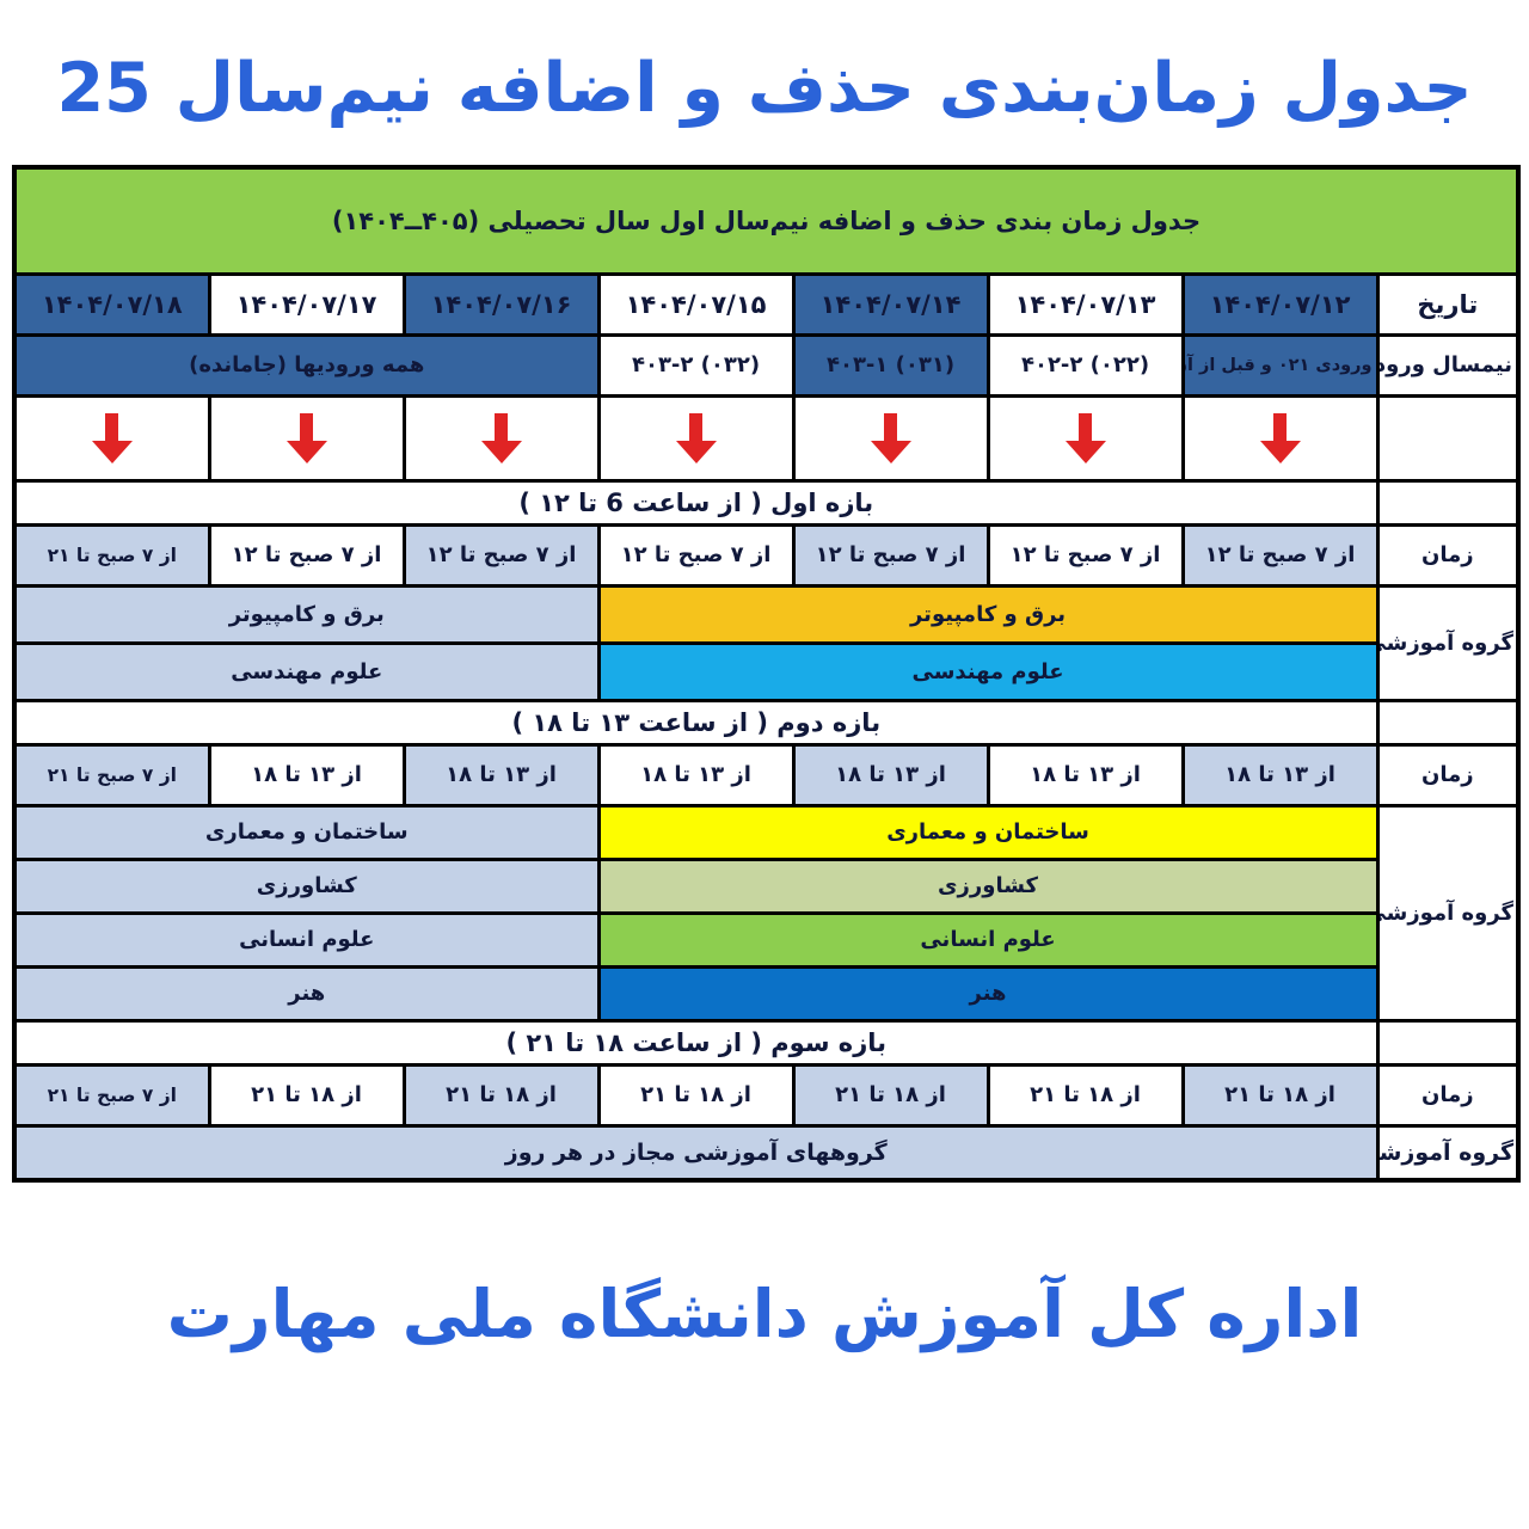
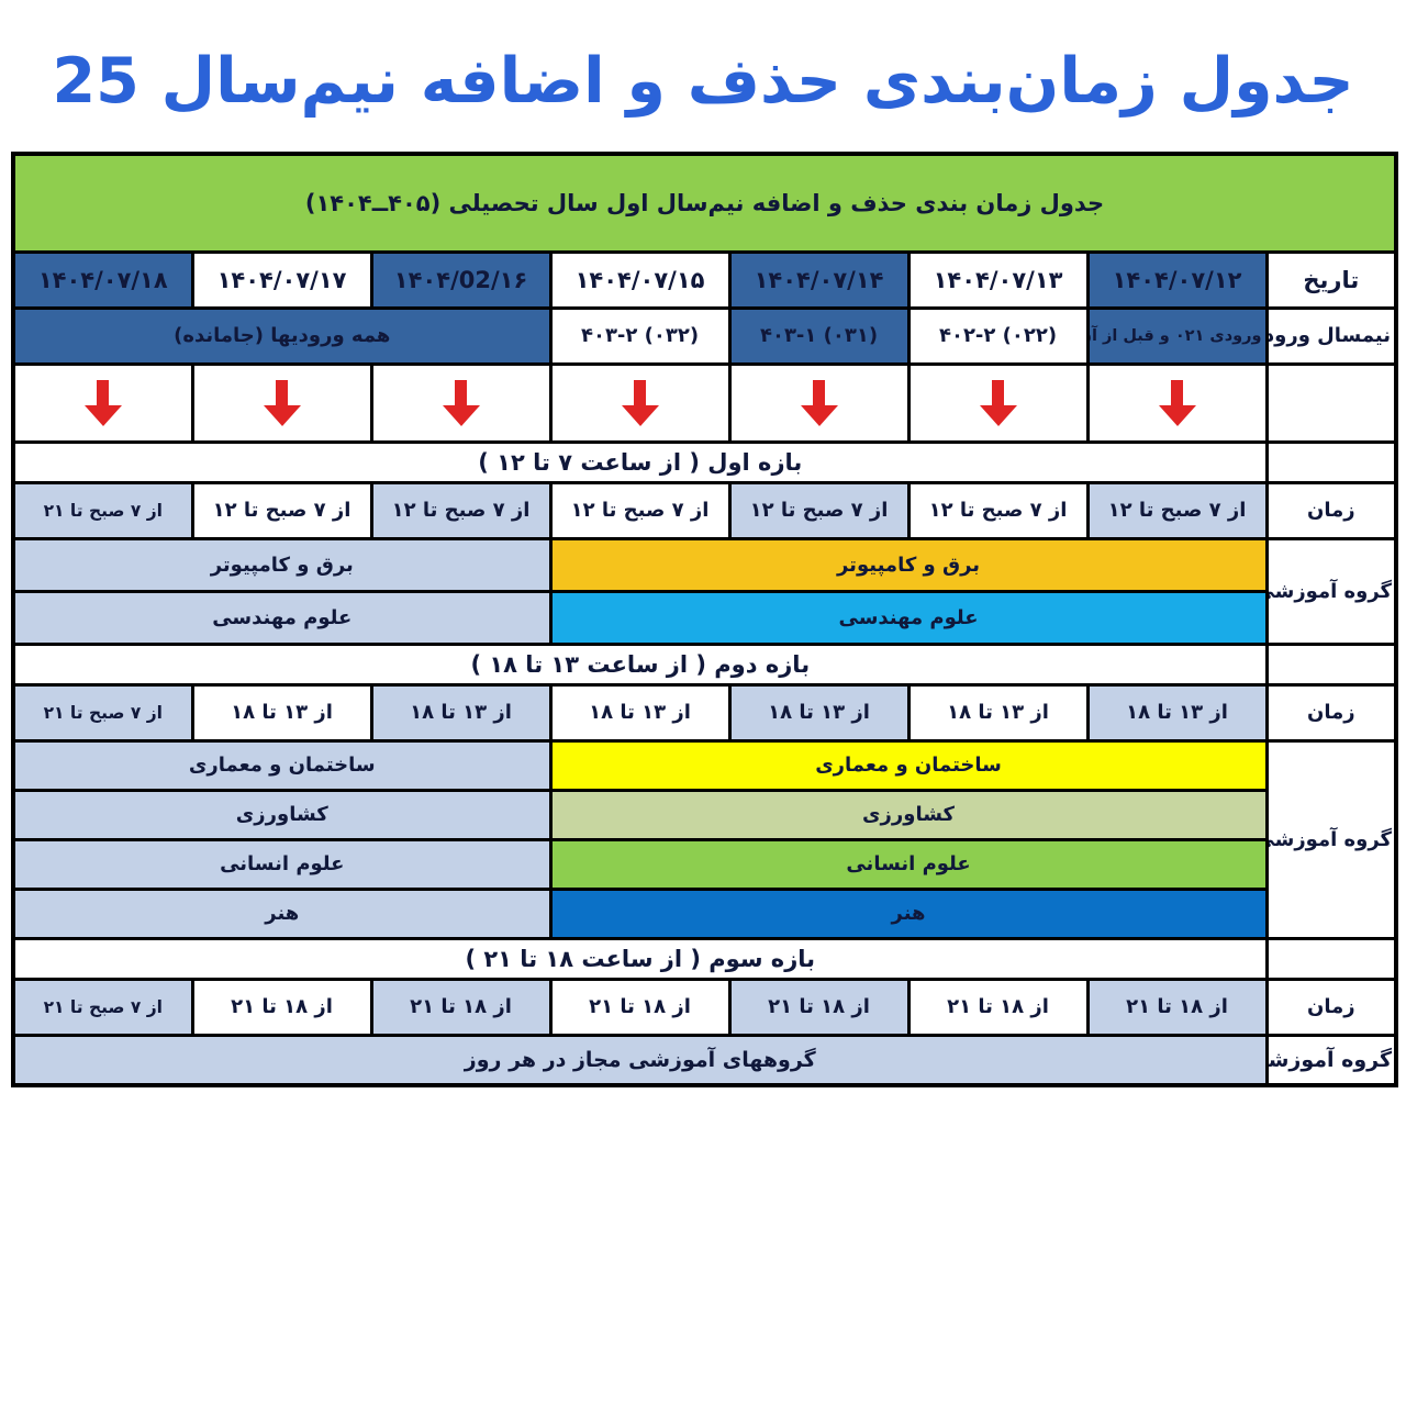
  جدول زمان‌بندی حذف و اضافه نیم‌سال 25
  جدول زمان بندی حذف و اضافه نیم‌سال اول سال تحصیلی (۴۰۵ــ۱۴۰۴)
- تاریخ	۱۴۰۴/۰۷/۱۲	۱۴۰۴/۰۷/۱۳	۱۴۰۴/۰۷/۱۴	۱۴۰۴/۰۷/۱۵	۱۴۰۴/۰۷/۱۶	۱۴۰۴/۰۷/۱۷	۱۴۰۴/۰۷/۱۸
+ تاریخ	۱۴۰۴/۰۷/۱۲	۱۴۰۴/۰۷/۱۳	۱۴۰۴/۰۷/۱۴	۱۴۰۴/۰۷/۱۵	۱۴۰۴/02/۱۶	۱۴۰۴/۰۷/۱۷	۱۴۰۴/۰۷/۱۸
  نیمسال ورود	ورودی ۰۲۱ و قبل از آ	۴۰۲-۲ (۰۲۲)	۴۰۳-۱ (۰۳۱)	۴۰۳-۲ (۰۳۲)	همه ورودیها (جامانده)
- 	بازه اول ( از ساعت 6 تا ۱۲ )
+ 	بازه اول ( از ساعت ۷ تا ۱۲ )
  زمان	از ۷ صبح تا ۱۲	از ۷ صبح تا ۱۲	از ۷ صبح تا ۱۲	از ۷ صبح تا ۱۲	از ۷ صبح تا ۱۲	از ۷ صبح تا ۱۲	از ۷ صبح تا ۲۱
  گروه آموزش	برق و کامپیوتر	برق و کامپیوتر
  علوم مهندسی	علوم مهندسی
  	بازه دوم ( از ساعت ۱۳ تا ۱۸ )
  زمان	از ۱۳ تا ۱۸	از ۱۳ تا ۱۸	از ۱۳ تا ۱۸	از ۱۳ تا ۱۸	از ۱۳ تا ۱۸	از ۱۳ تا ۱۸	از ۷ صبح تا ۲۱
  گروه آموزش	ساختمان و معماری	ساختمان و معماری
  کشاورزی	کشاورزی
  علوم انسانی	علوم انسانی
  هنر	هنر
  	بازه سوم ( از ساعت ۱۸ تا ۲۱ )
  زمان	از ۱۸ تا ۲۱	از ۱۸ تا ۲۱	از ۱۸ تا ۲۱	از ۱۸ تا ۲۱	از ۱۸ تا ۲۱	از ۱۸ تا ۲۱	از ۷ صبح تا ۲۱
  گروه آموزش	گروههای آموزشی مجاز در هر روز
- اداره کل آموزش دانشگاه ملی مهارت
